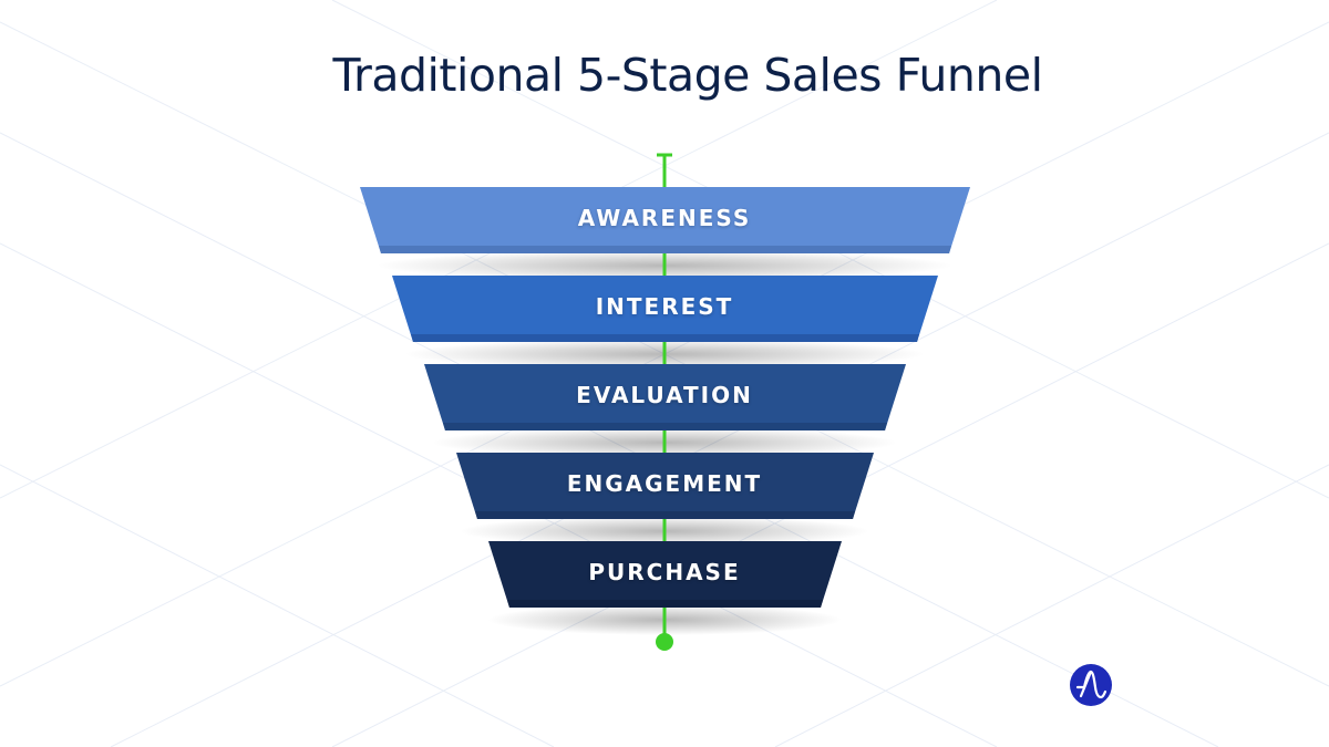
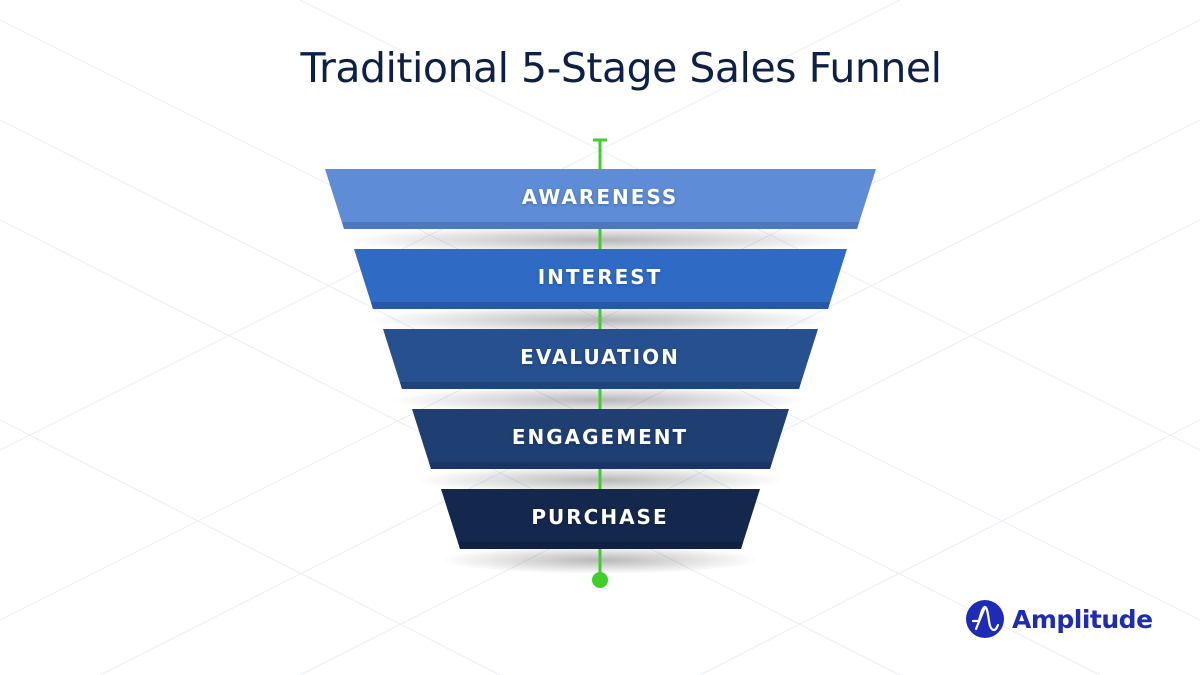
  Traditional 5-Stage Sales Funnel
  AWARENESS
  INTEREST
  EVALUATION
  ENGAGEMENT
  PURCHASE
+ Amplitude
